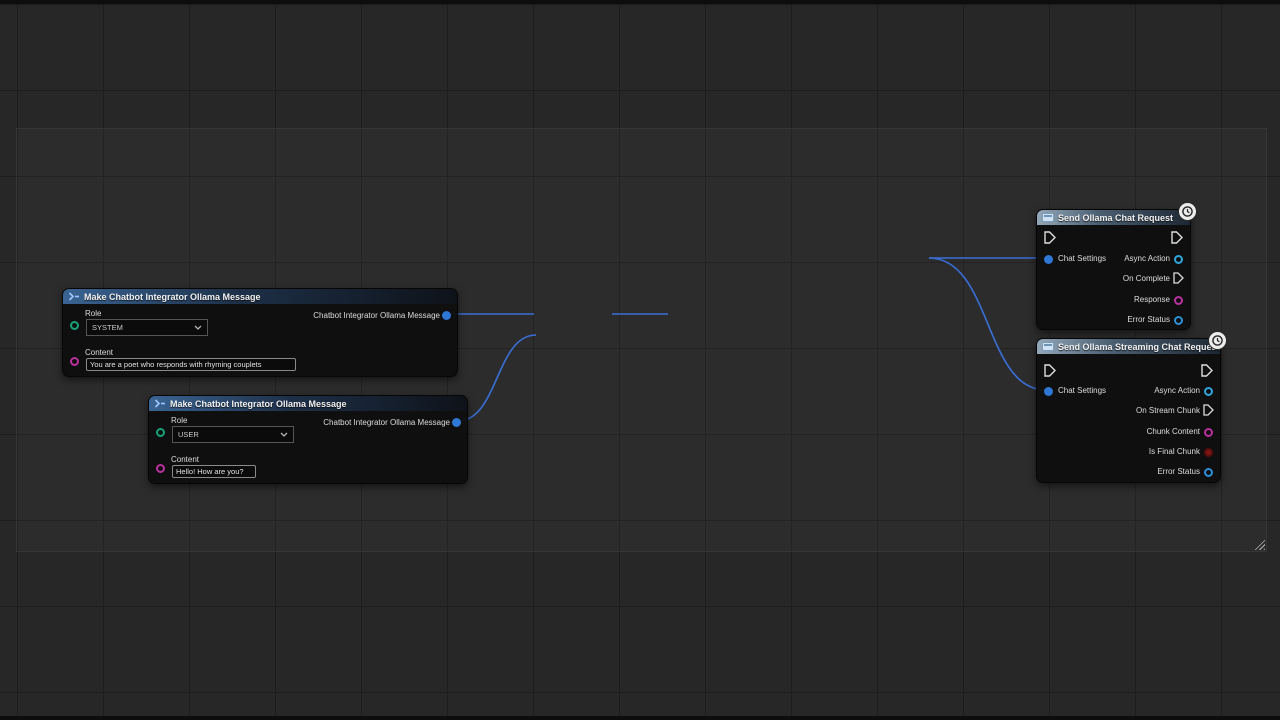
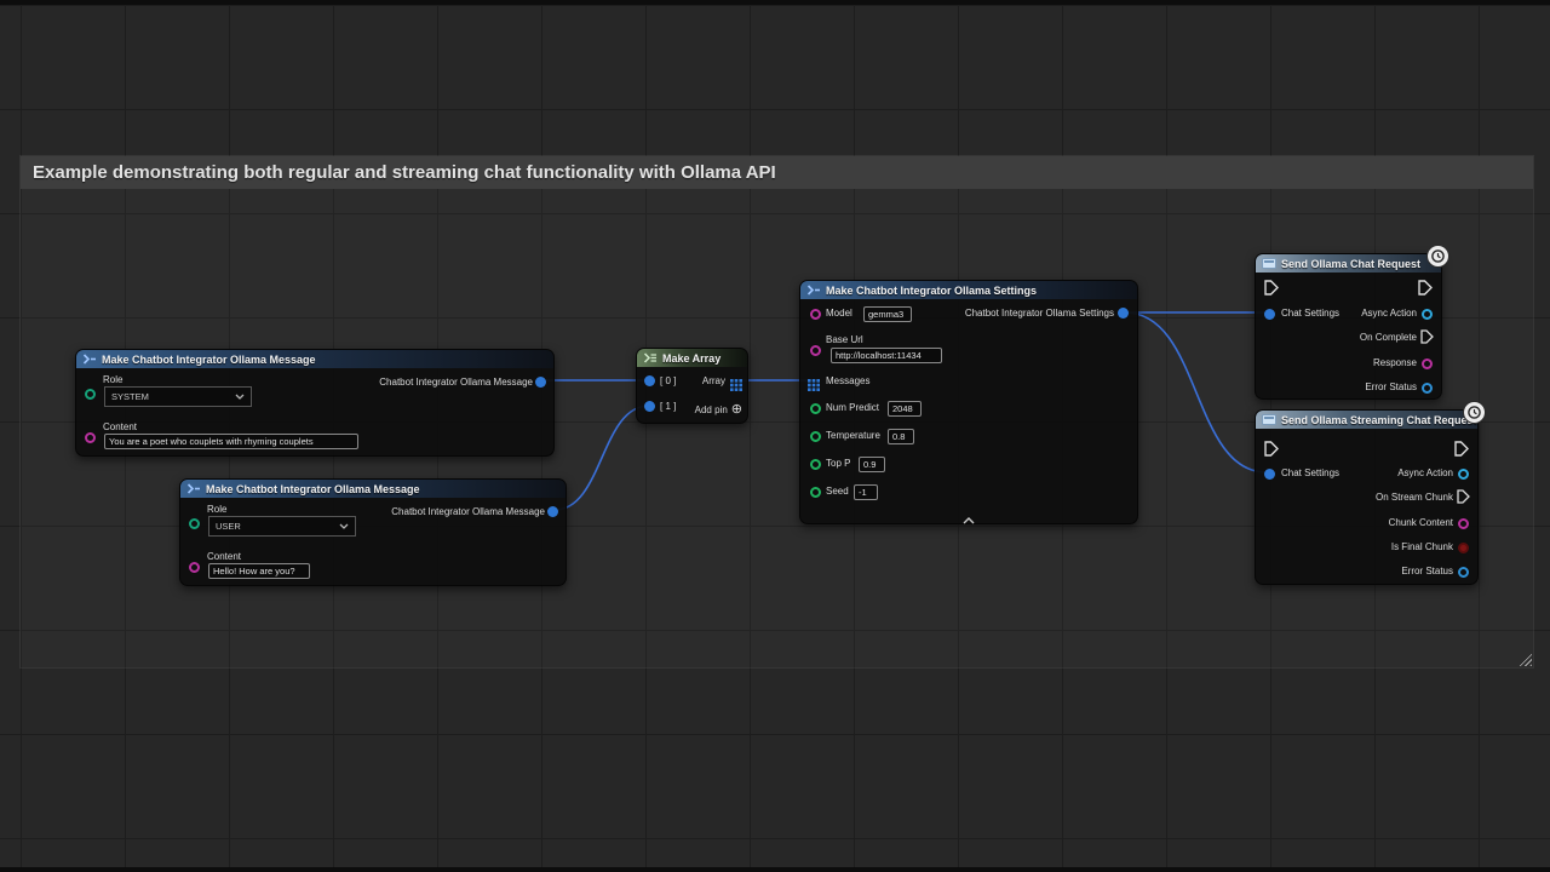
+ Example demonstrating both regular and streaming chat functionality with Ollama API
  Make Chatbot Integrator Ollama Message
  Role
  SYSTEM
  Chatbot Integrator Ollama Message
  Content
- You are a poet who responds with rhyming couplets
+ You are a poet who couplets with rhyming couplets
  Make Chatbot Integrator Ollama Message
  Role
  USER
  Chatbot Integrator Ollama Message
  Content
  Hello! How are you?
+ Make Array
+ [ 0 ]
+ Array
+ [ 1 ]
+ Add pin
+ ⊕
+ Make Chatbot Integrator Ollama Settings
+ Model
+ gemma3
+ Chatbot Integrator Ollama Settings
+ Base Url
+ http://localhost:11434
+ Messages
+ Num Predict
+ 2048
+ Temperature
+ 0.8
+ Top P
+ 0.9
+ Seed
+ -1
  Send Ollama Chat Request
  Chat Settings
  Async Action
  On Complete
  Response
  Error Status
  Send Ollama Streaming Chat Reque
  Chat Settings
  Async Action
  On Stream Chunk
  Chunk Content
  Is Final Chunk
  Error Status
